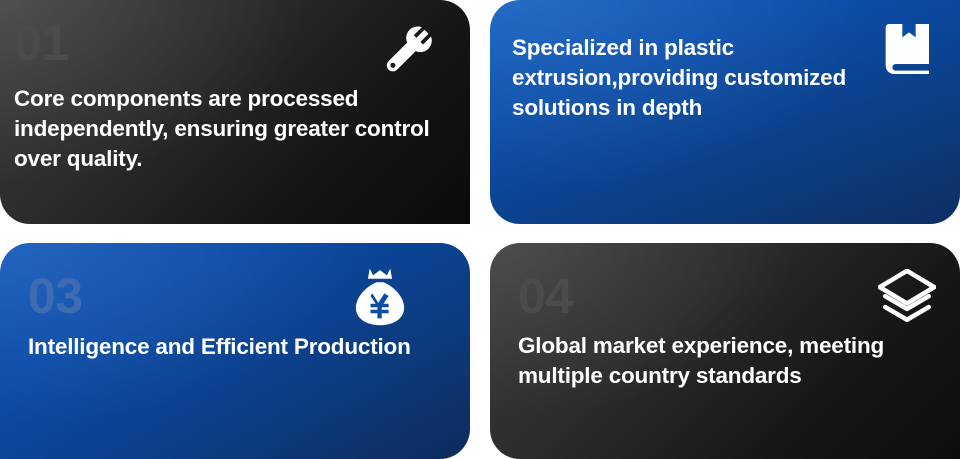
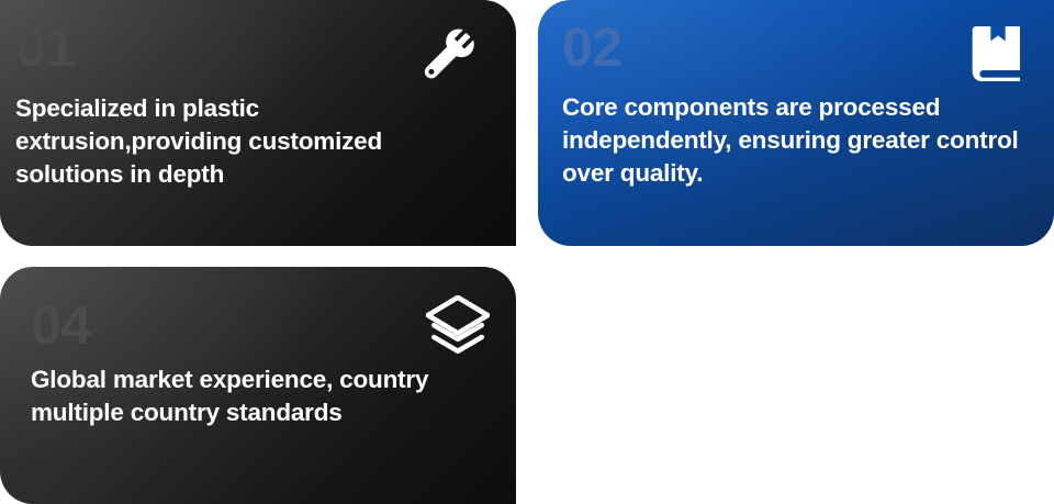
- Core components are processed independently, ensuring greater control over quality.
+ Specialized in plastic extrusion,providing customized solutions in depth
+ 02
- Specialized in plastic extrusion,providing customized solutions in depth
+ Core components are processed independently, ensuring greater control over quality.
- 03
- Intelligence and Efficient Production
- Global market experience, meeting multiple country standards
+ Global market experience, country multiple country standards
